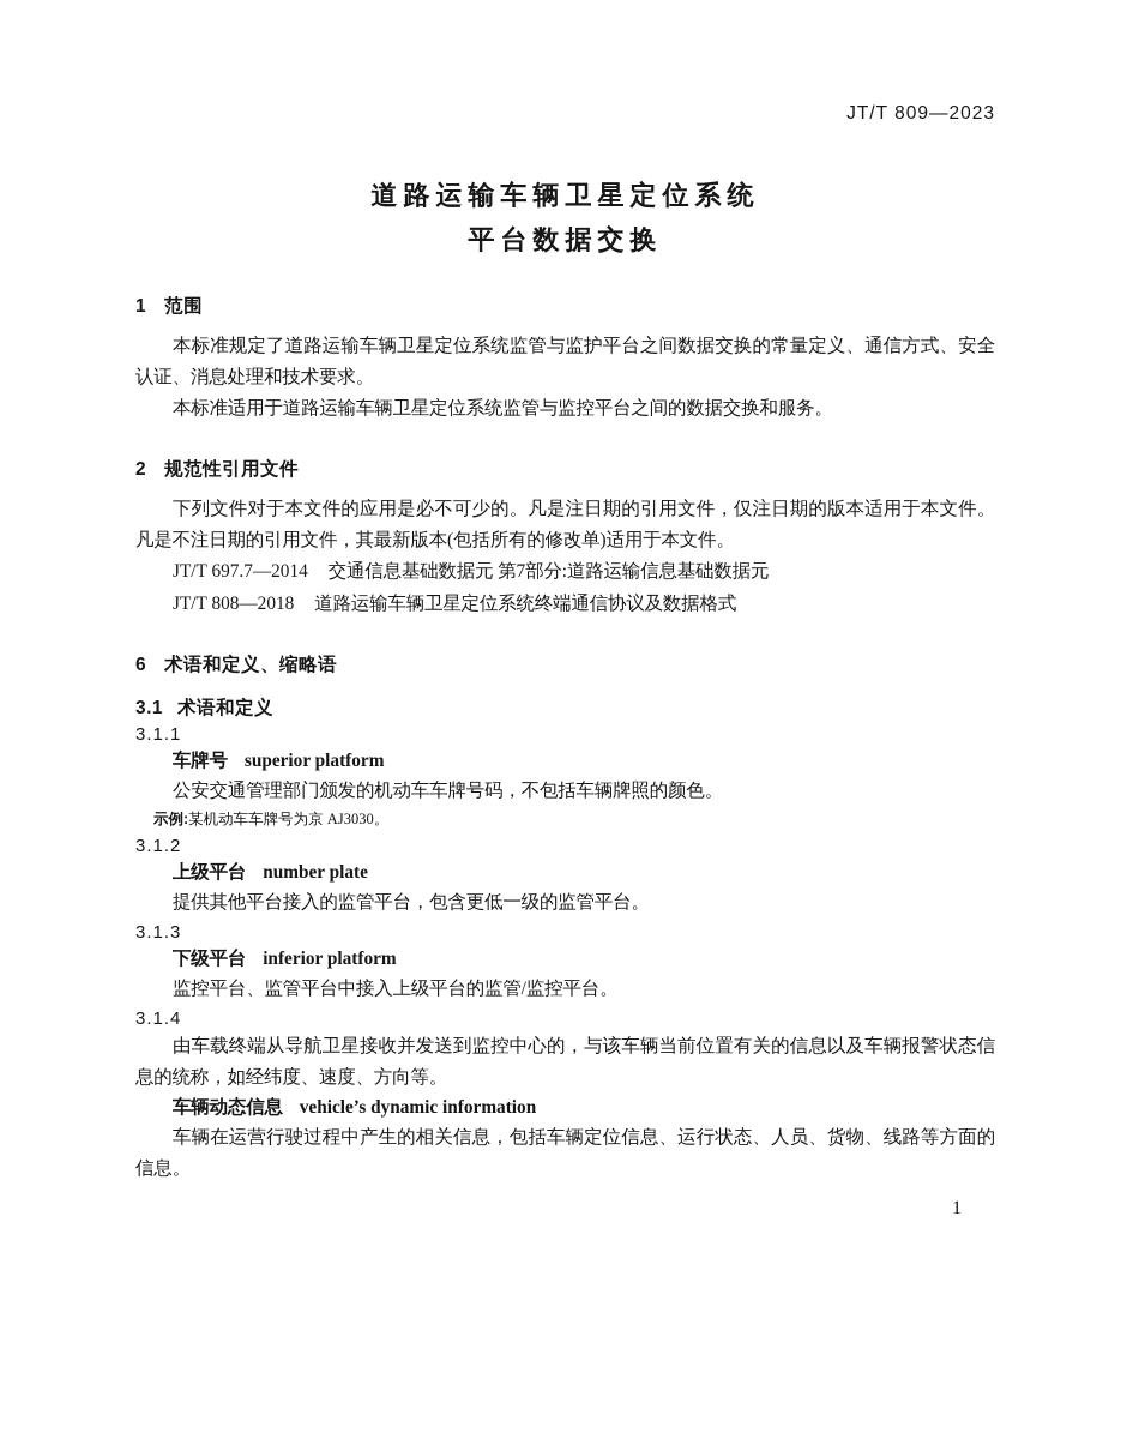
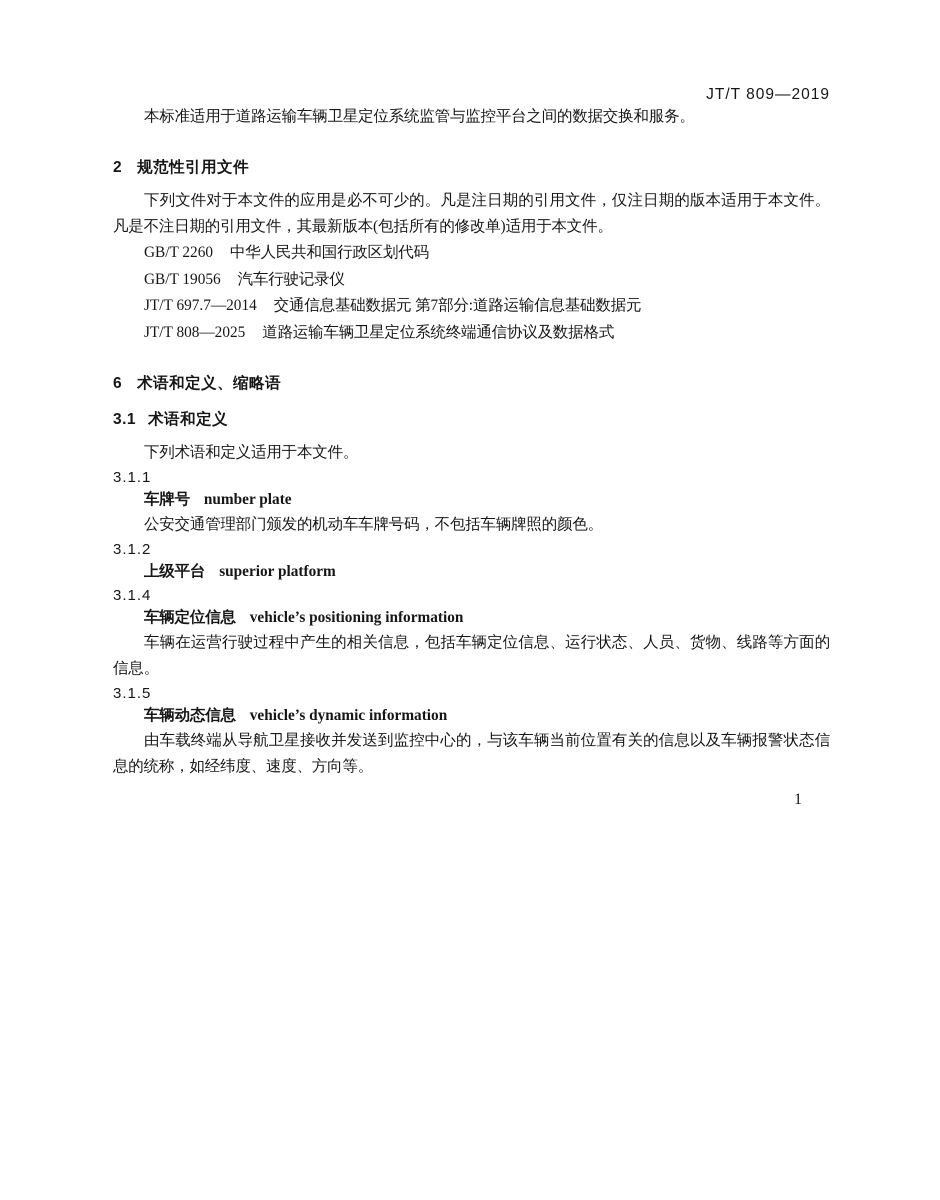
- JT/T 809—2023
+ JT/T 809—2019
- 道路运输车辆卫星定位系统
- 平台数据交换
- 1 范围
- 本标准规定了道路运输车辆卫星定位系统监管与监护平台之间数据交换的常量定义、通信方式、安全认证、消息处理和技术要求。
  本标准适用于道路运输车辆卫星定位系统监管与监控平台之间的数据交换和服务。
  2 规范性引用文件
  下列文件对于本文件的应用是必不可少的。凡是注日期的引用文件，仅注日期的版本适用于本文件。凡是不注日期的引用文件，其最新版本(包括所有的修改单)适用于本文件。
+ GB/T 2260 中华人民共和国行政区划代码
+ GB/T 19056 汽车行驶记录仪
  JT/T 697.7—2014 交通信息基础数据元 第7部分:道路运输信息基础数据元
- JT/T 808—2018 道路运输车辆卫星定位系统终端通信协议及数据格式
+ JT/T 808—2025 道路运输车辆卫星定位系统终端通信协议及数据格式
  6 术语和定义、缩略语
  3.1 术语和定义
+ 下列术语和定义适用于本文件。
  3.1.1
- 车牌号 superior platform
+ 车牌号 number plate
  公安交通管理部门颁发的机动车车牌号码，不包括车辆牌照的颜色。
- 示例:某机动车车牌号为京 AJ3030。
  3.1.2
- 上级平台 number plate
+ 上级平台 superior platform
- 提供其他平台接入的监管平台，包含更低一级的监管平台。
- 3.1.3
- 下级平台 inferior platform
- 监控平台、监管平台中接入上级平台的监管/监控平台。
  3.1.4
+ 车辆定位信息 vehicle’s positioning information
- 由车载终端从导航卫星接收并发送到监控中心的，与该车辆当前位置有关的信息以及车辆报警状态信息的统称，如经纬度、速度、方向等。
+ 车辆在运营行驶过程中产生的相关信息，包括车辆定位信息、运行状态、人员、货物、线路等方面的信息。
+ 3.1.5
  车辆动态信息 vehicle’s dynamic information
- 车辆在运营行驶过程中产生的相关信息，包括车辆定位信息、运行状态、人员、货物、线路等方面的信息。
+ 由车载终端从导航卫星接收并发送到监控中心的，与该车辆当前位置有关的信息以及车辆报警状态信息的统称，如经纬度、速度、方向等。
  1
